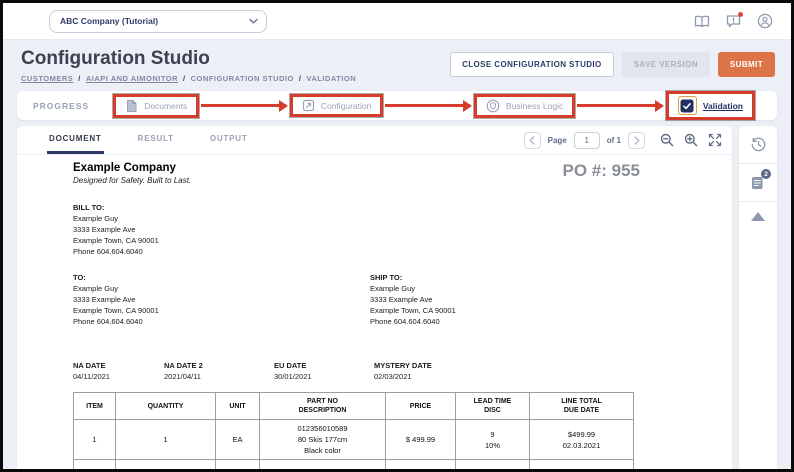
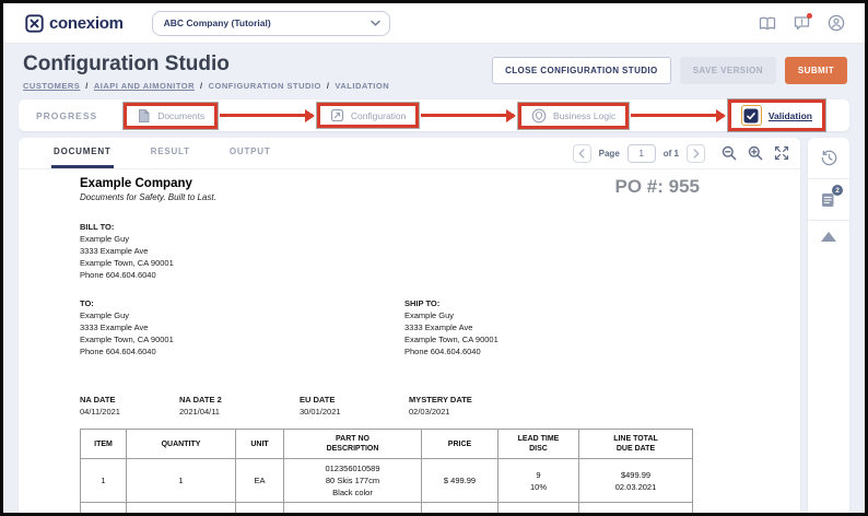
+ conexiom
  ABC Company (Tutorial)
  Configuration Studio
  CUSTOMERS
  /
  AIAPI AND AIMONITOR
  /
  CONFIGURATION STUDIO
  /
  VALIDATION
  CLOSE CONFIGURATION STUDIO
  SAVE VERSION
  SUBMIT
  PROGRESS
  Documents
  Configuration
  Business Logic
  Validation
  DOCUMENT
  RESULT
  OUTPUT
  Page
  1
  of 1
  Example Company
- Designed for Safety. Built to Last.
+ Documents for Safety. Built to Last.
  PO #: 955
  BILL TO:
  Example Guy
  3333 Example Ave
  Example Town, CA 90001
  Phone 604.604.6040
  TO:
  Example Guy
  3333 Example Ave
  Example Town, CA 90001
  Phone 604.604.6040
  SHIP TO:
  Example Guy
  3333 Example Ave
  Example Town, CA 90001
  Phone 604.604.6040
  NA DATE
  04/11/2021
  NA DATE 2
  2021/04/11
  EU DATE
  30/01/2021
  MYSTERY DATE
  02/03/2021
  1	1	EA	01235601058980 Skis 177cmBlack color	$ 499.99	910%	$499.9902.03.2021
